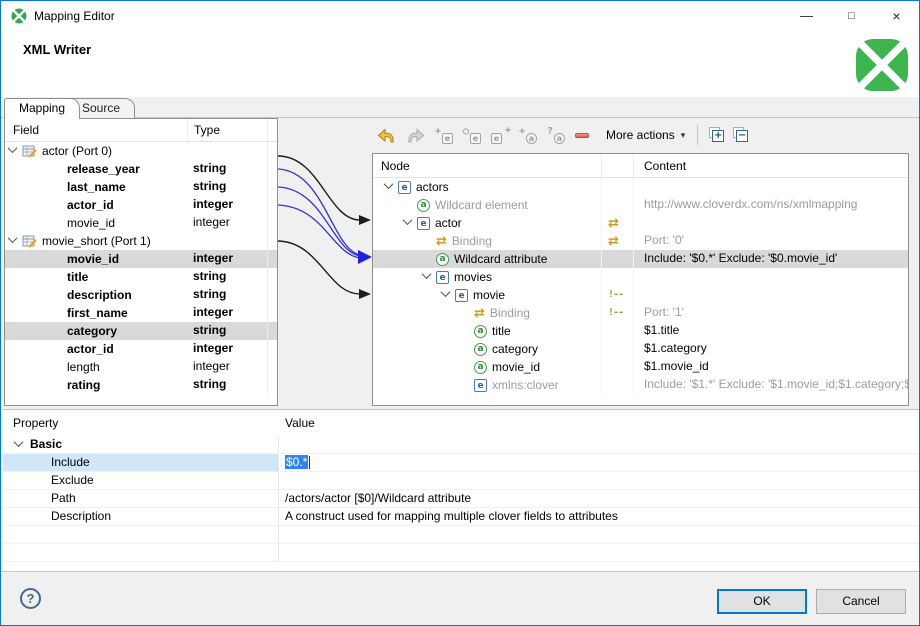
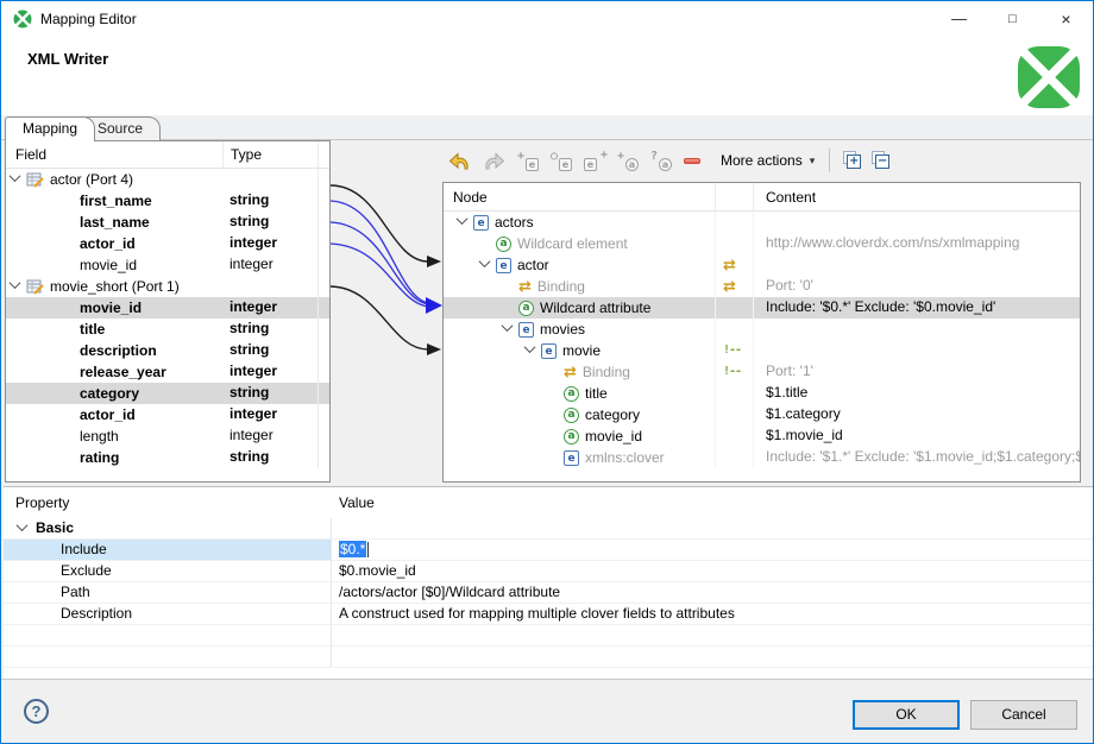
  Mapping Editor
  —
  □
  ×
  XML Writer
  Mapping
  Source
  Field
  Type
- actor (Port 0)
+ actor (Port 4)
- release_year
+ first_name
  string
  last_name
  string
  actor_id
  integer
  movie_id
  integer
  movie_short (Port 1)
  movie_id
  integer
  title
  string
  description
  string
- first_name
+ release_year
  integer
  category
  string
  actor_id
  integer
  length
  integer
  rating
  string
  +
  e
  ○
  e
  +
  e
  +
  a
  ?
  a
  More actions
  ▾
  +
  −
  Node
  Content
  e
  actors
  a
  Wildcard element
  http://www.cloverdx.com/ns/xmlmapping
  e
  actor
  ⇄
  ⇄
  Binding
  ⇄
  Port: '0'
  a
  Wildcard attribute
  Include: '$0.*' Exclude: '$0.movie_id'
  e
  movies
  e
  movie
  !--
  ⇄
  Binding
  !--
  Port: '1'
  a
  title
  $1.title
  a
  category
  $1.category
  a
  movie_id
  $1.movie_id
  e
  xmlns:clover
  Include: '$1.*' Exclude: '$1.movie_id;$1.category;$
  Property
  Value
  Basic
  Include
  $0.*
  Exclude
+ $0.movie_id
  Path
  /actors/actor [$0]/Wildcard attribute
  Description
  A construct used for mapping multiple clover fields to attributes
  ?
  OK
  Cancel
